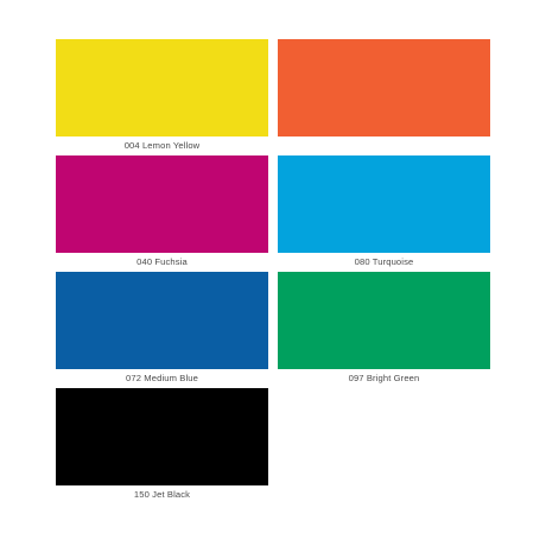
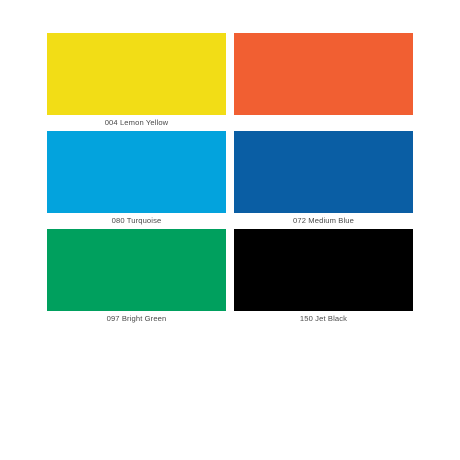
  004 Lemon Yellow
- 040 Fuchsia
  080 Turquoise
  072 Medium Blue
  097 Bright Green
  150 Jet Black
